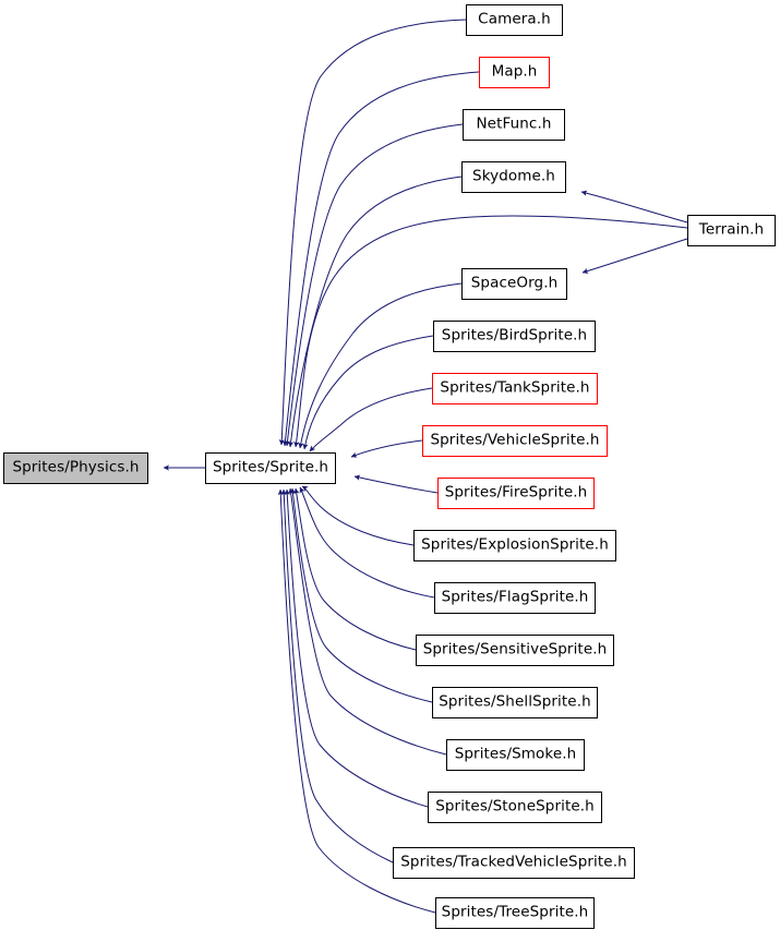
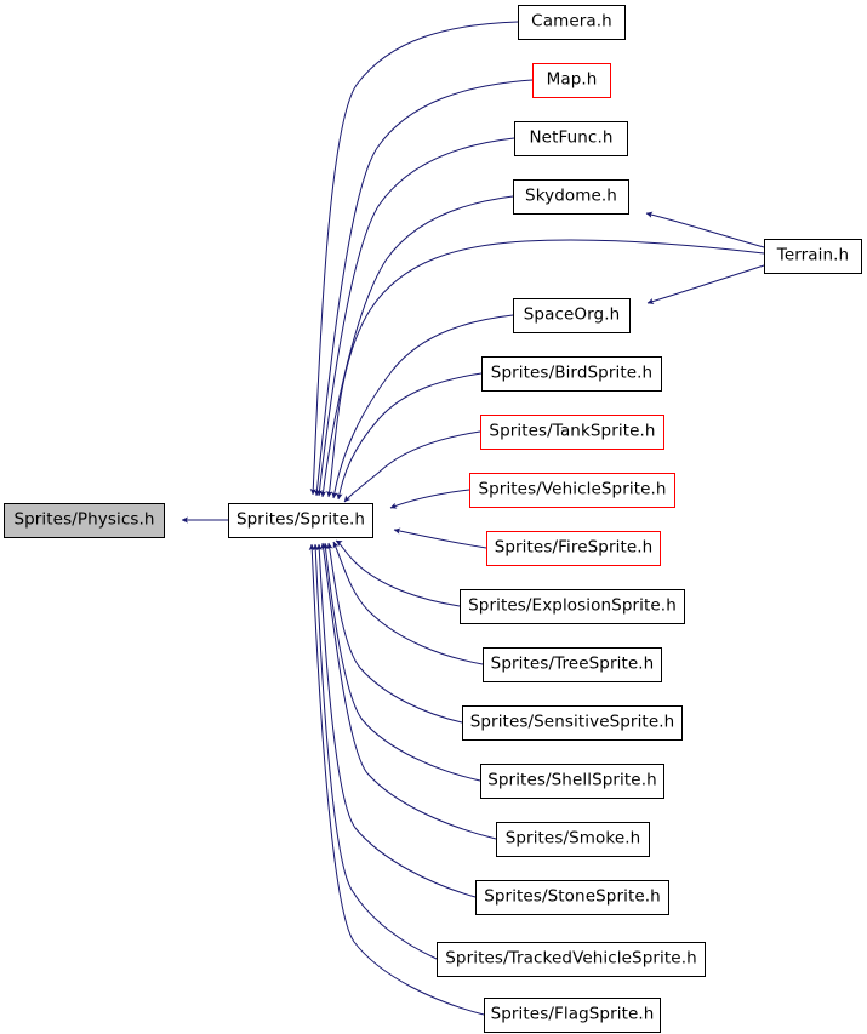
  Sprites/Physics.h
  Sprites/Sprite.h
  Camera.h
  Map.h
  NetFunc.h
  Skydome.h
  Terrain.h
  SpaceOrg.h
  Sprites/BirdSprite.h
  Sprites/TankSprite.h
  Sprites/VehicleSprite.h
  Sprites/FireSprite.h
  Sprites/ExplosionSprite.h
- Sprites/FlagSprite.h
+ Sprites/TreeSprite.h
  Sprites/SensitiveSprite.h
  Sprites/ShellSprite.h
  Sprites/Smoke.h
  Sprites/StoneSprite.h
  Sprites/TrackedVehicleSprite.h
- Sprites/TreeSprite.h
+ Sprites/FlagSprite.h
